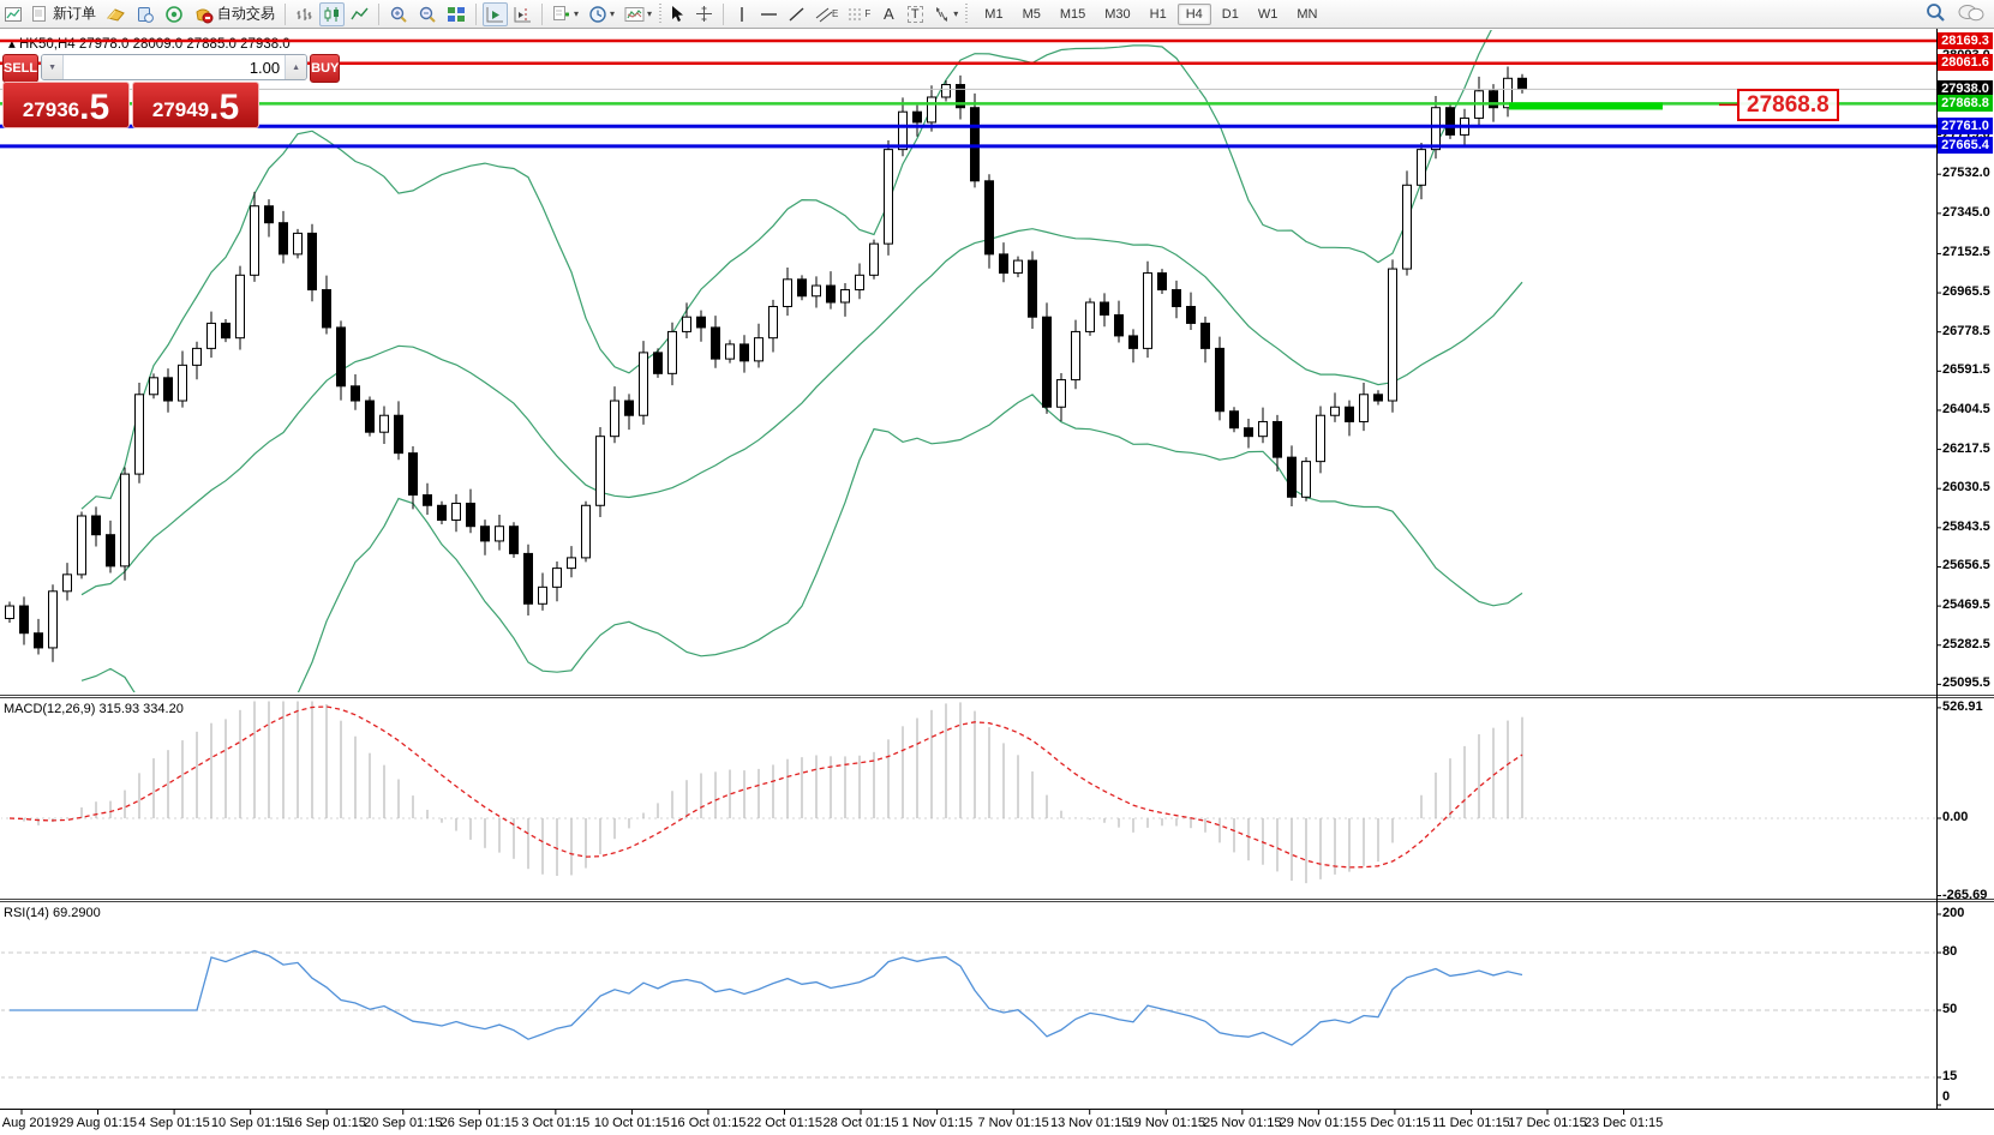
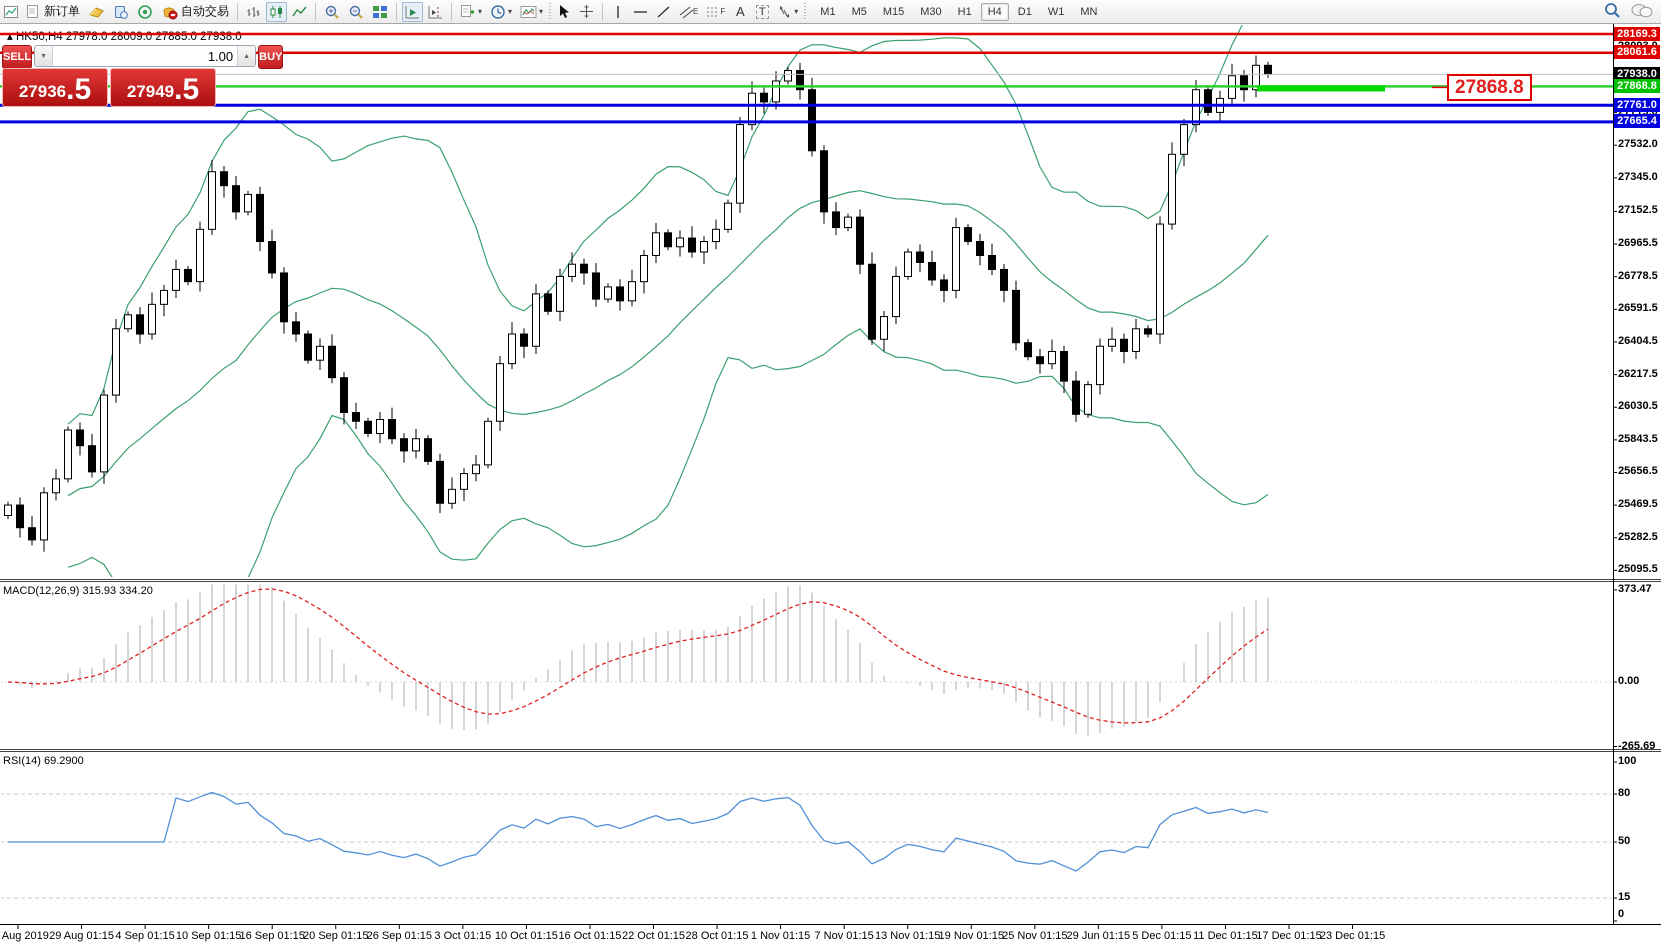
  新订单
  自动交易
  ▾
  ▾
  ▾
  E
  F
  A
  T
  ▾
  M1
  M5
  M15
  M30
  H1
  H4
  D1
  W1
  MN
  ▴ HK50,H4 27978.0 28009.0 27885.0 27938.0
  27532.0
  27345.0
  27152.5
  26965.5
  26778.5
  26591.5
  26404.5
  26217.5
  26030.5
  25843.5
  25656.5
  25469.5
  25282.5
  25095.5
  28169.3
  28061.6
  27938.0
  27868.8
  27761.0
  27665.4
- 526.91
+ 373.47
  0.00
  -265.69
- 200
+ 100
  80
  50
  15
  0
  MACD(12,26,9) 315.93 334.20
  RSI(14) 69.2900
  Aug 2019
  29 Aug 01:15
  4 Sep 01:15
  10 Sep 01:15
  16 Sep 01:15
  20 Sep 01:15
  26 Sep 01:15
  3 Oct 01:15
  10 Oct 01:15
  16 Oct 01:15
  22 Oct 01:15
  28 Oct 01:15
  1 Nov 01:15
  7 Nov 01:15
  13 Nov 01:15
  19 Nov 01:15
  25 Nov 01:15
- 29 Nov 01:15
+ 29 Jun 01:15
  5 Dec 01:15
  11 Dec 01:15
  17 Dec 01:15
  23 Dec 01:15
  SELL
  1.00
  BUY
  27936
  .5
  27949
  .5
  27868.8
